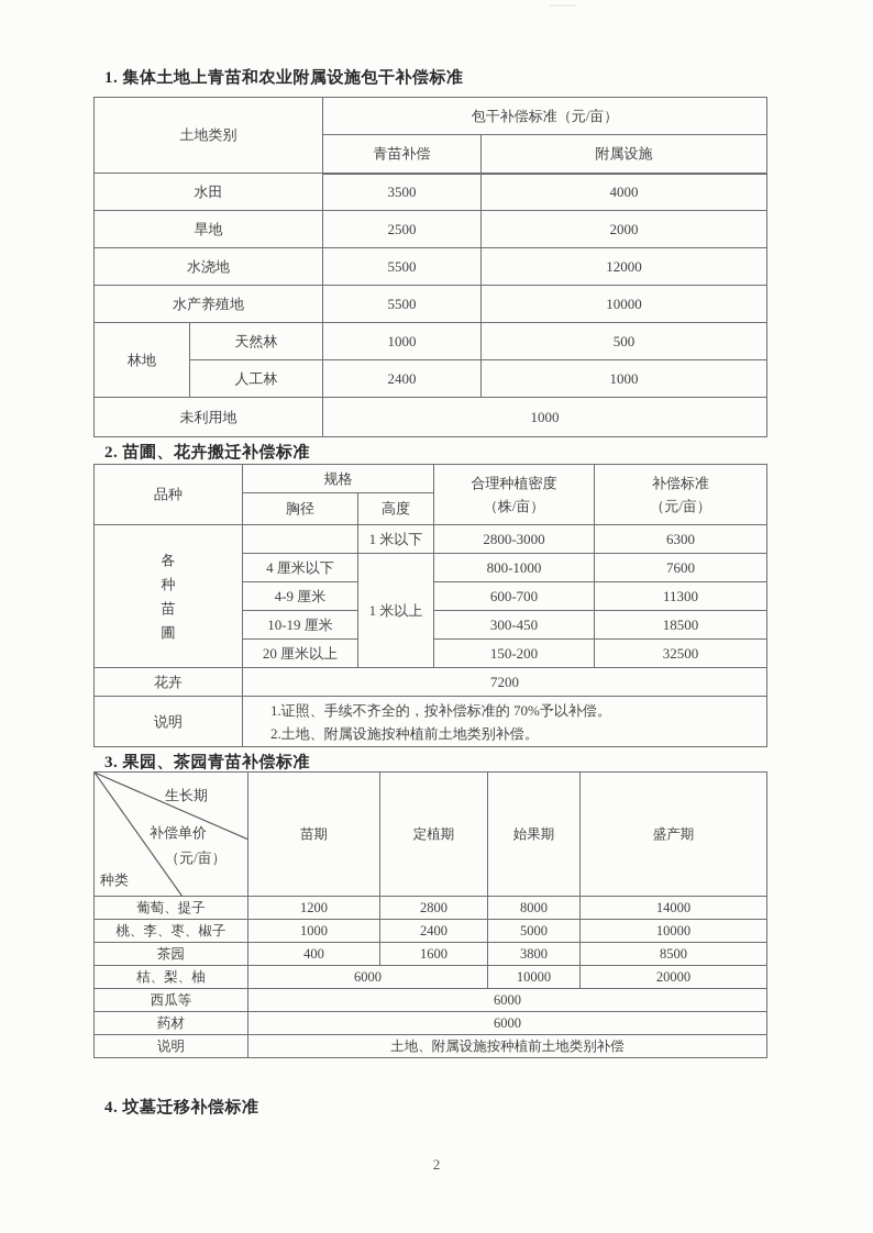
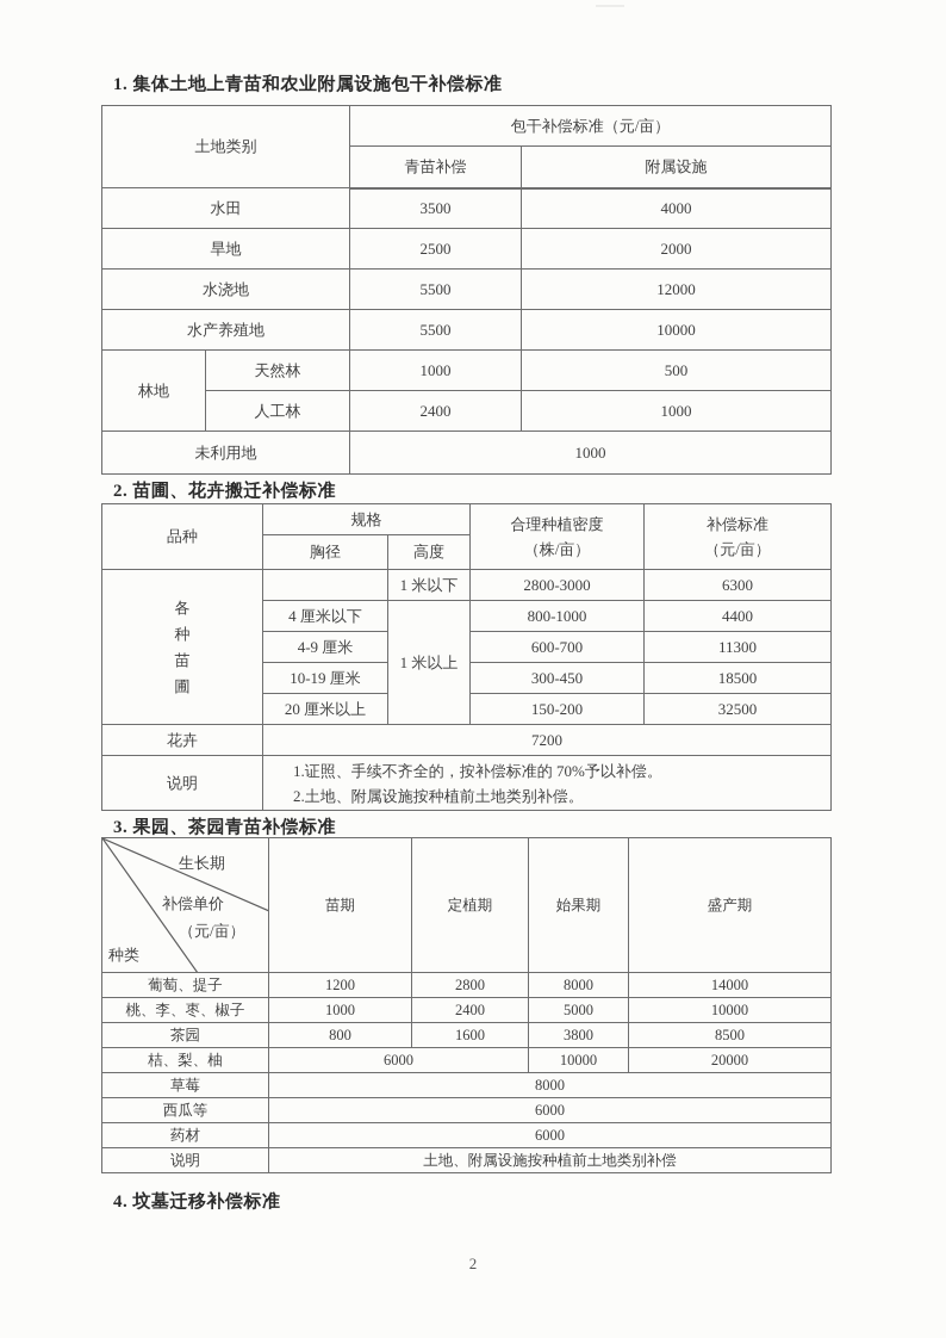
  1. 集体土地上青苗和农业附属设施包干补偿标准
  土地类别	包干补偿标准（元/亩）
  青苗补偿	附属设施
  水田	3500	4000
  旱地	2500	2000
  水浇地	5500	12000
  水产养殖地	5500	10000
  林地	天然林	1000	500
  人工林	2400	1000
  未利用地	1000
  2. 苗圃、花卉搬迁补偿标准
  品种	规格	合理种植密度 （株/亩）	补偿标准 （元/亩）
  胸径	高度
  各 种 苗 圃		1 米以下	2800-3000	6300
- 4 厘米以下	1 米以上	800-1000	7600
+ 4 厘米以下	1 米以上	800-1000	4400
  4-9 厘米	600-700	11300
  10-19 厘米	300-450	18500
  20 厘米以上	150-200	32500
  花卉	7200
  说明	1.证照、手续不齐全的，按补偿标准的 70%予以补偿。 2.土地、附属设施按种植前土地类别补偿。
  3. 果园、茶园青苗补偿标准
  生长期 补偿单价 （元/亩） 种类	苗期	定植期	始果期	盛产期
  葡萄、提子	1200	2800	8000	14000
  桃、李、枣、椒子	1000	2400	5000	10000
- 茶园	400	1600	3800	8500
+ 茶园	800	1600	3800	8500
  桔、梨、柚	6000	10000	20000
+ 草莓	8000
  西瓜等	6000
  药材	6000
  说明	土地、附属设施按种植前土地类别补偿
  4. 坟墓迁移补偿标准
  2
